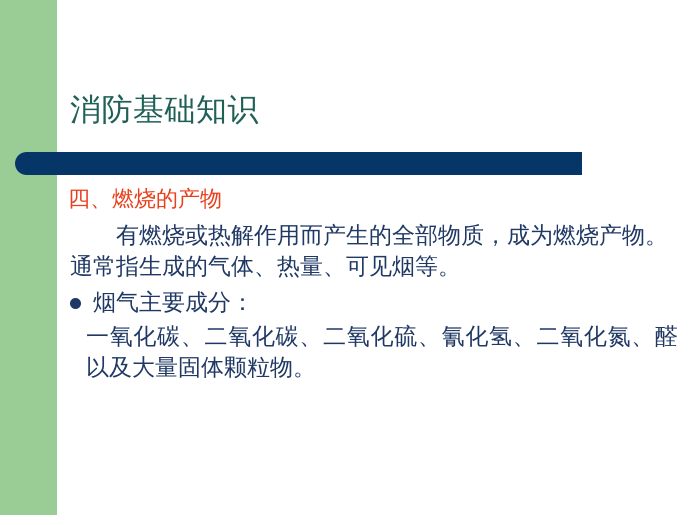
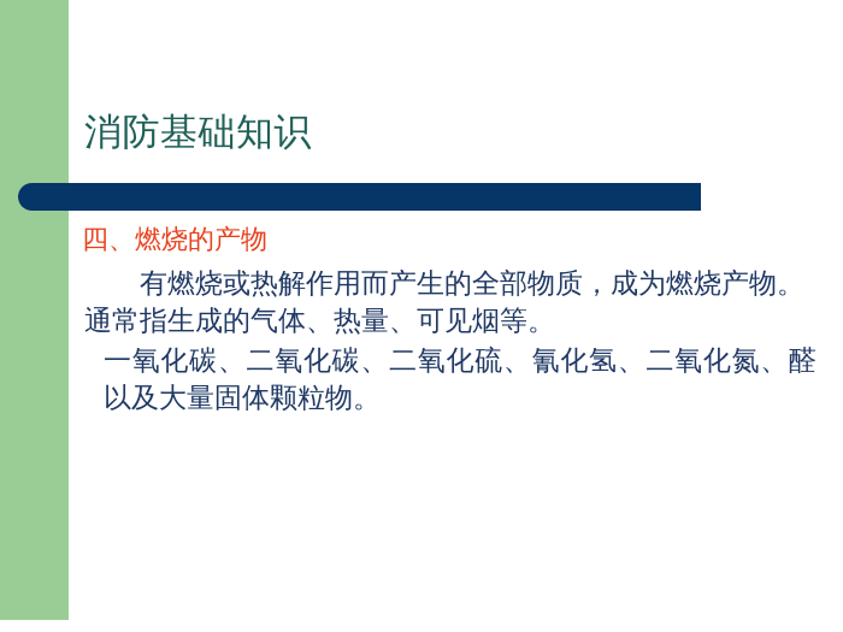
  消防基础知识
  四、燃烧的产物
  有燃烧或热解作用而产生的全部物质，成为燃烧产物。通常指生成的气体、热量、可见烟等。
- 烟气主要成分：
  一氧化碳、二氧化碳、二氧化硫、氰化氢、二氧化氮、醛以及大量固体颗粒物。
